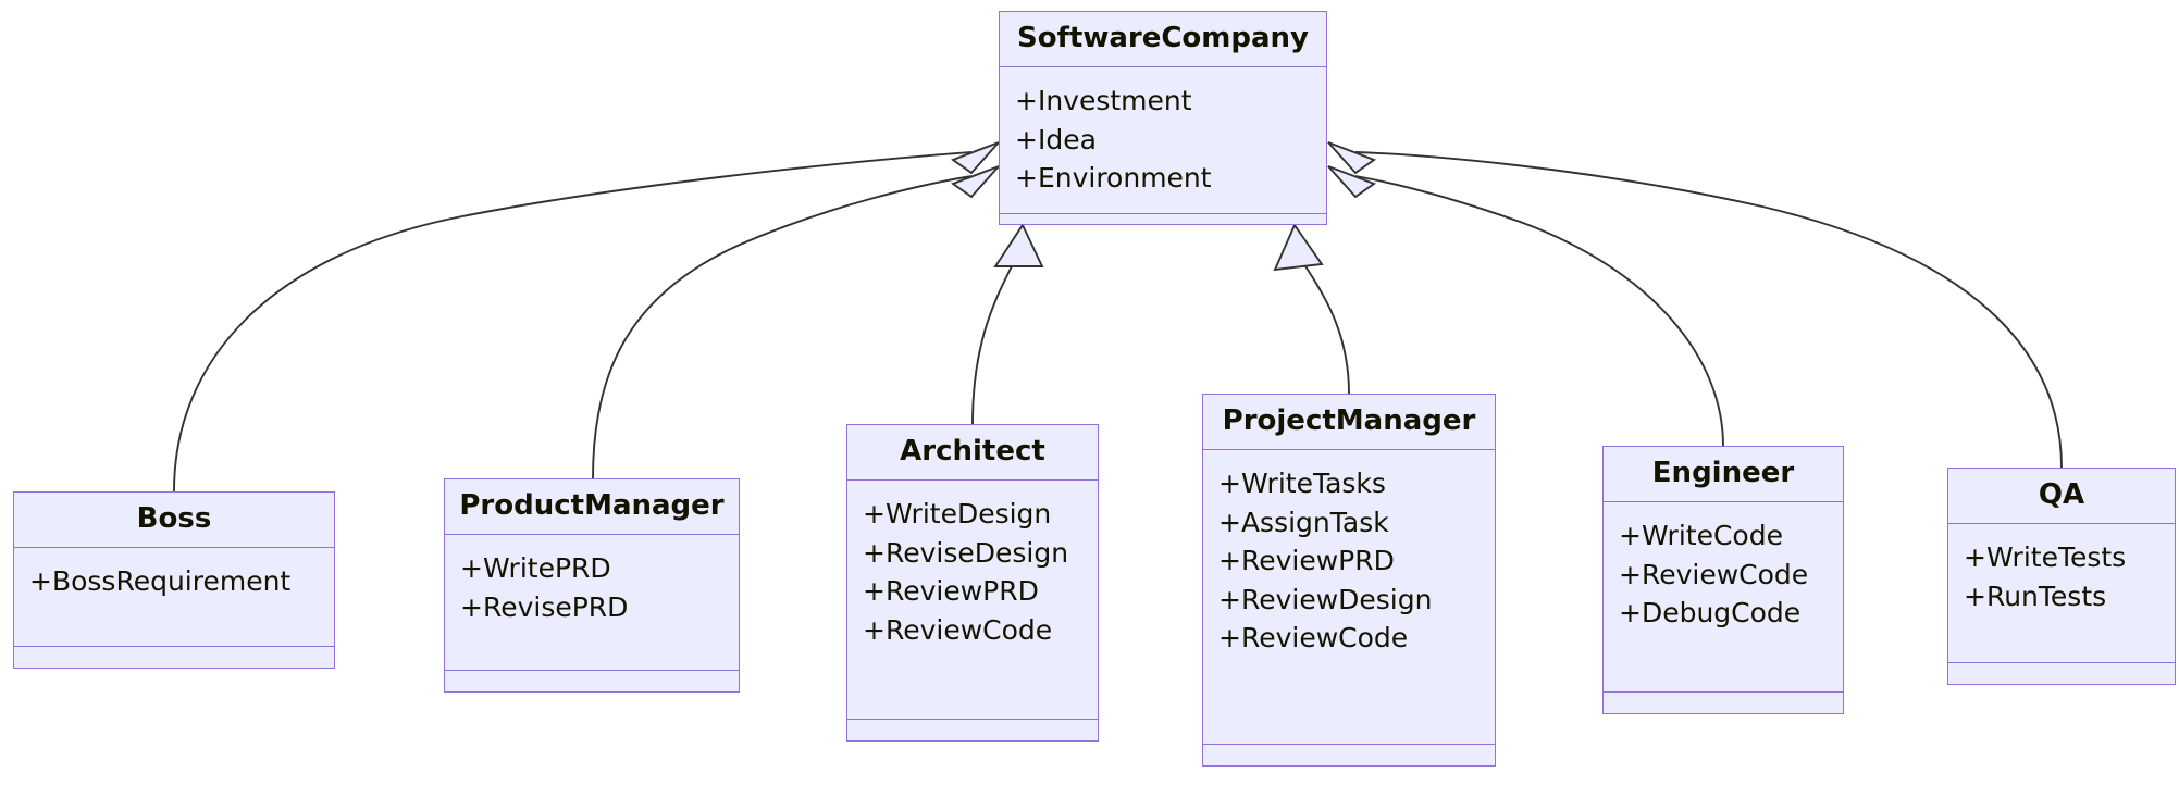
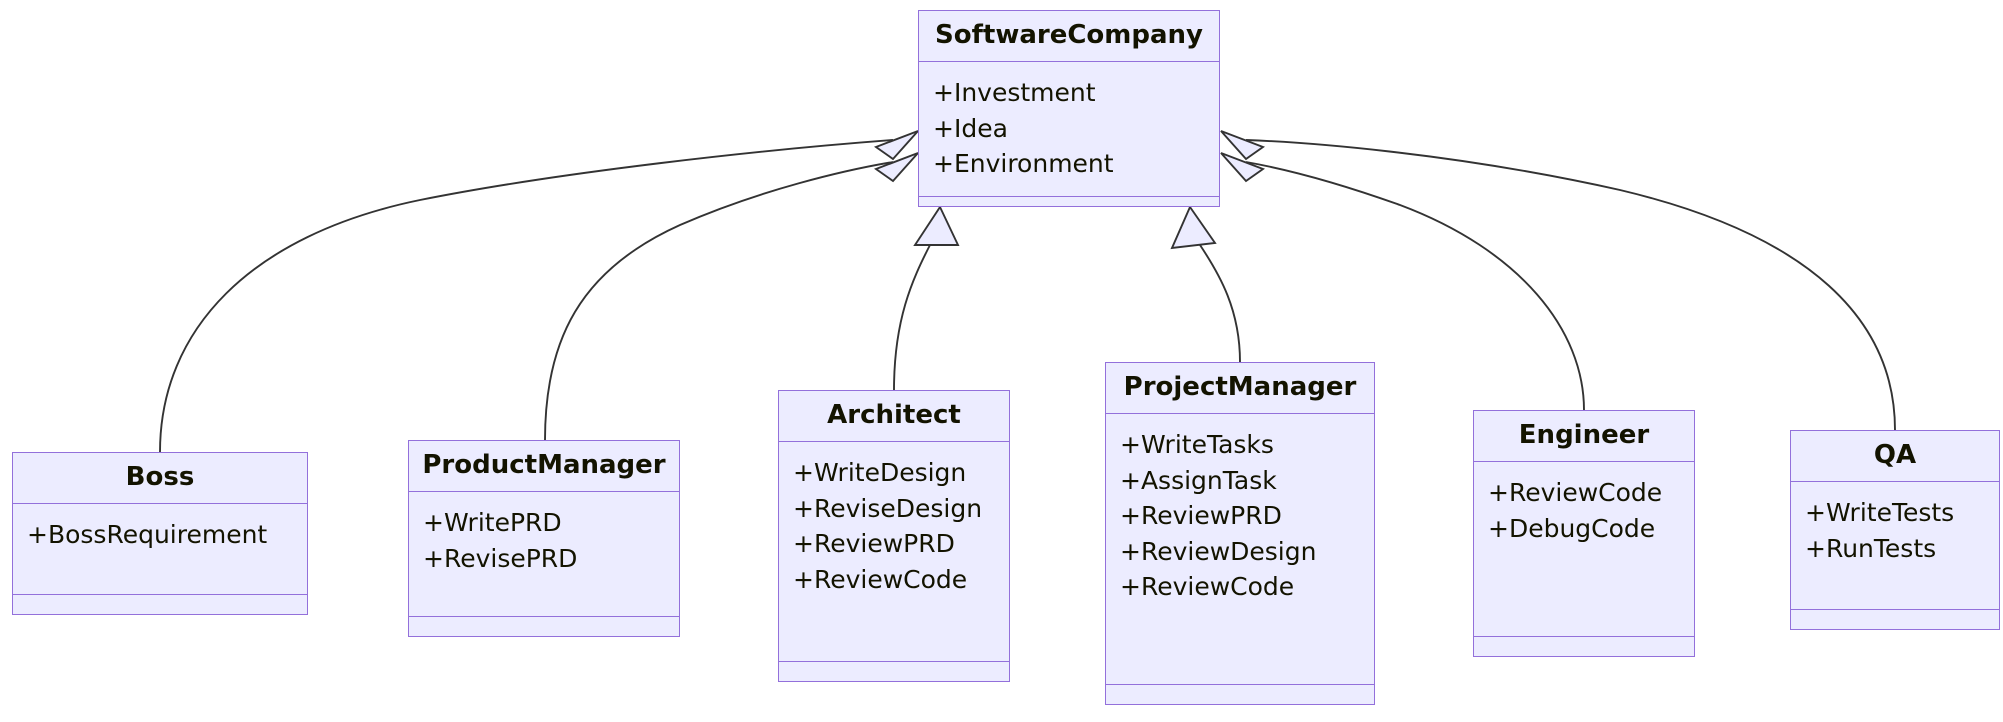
  SoftwareCompany
  +Investment
  +Idea
  +Environment
  Boss
  +BossRequirement
  ProductManager
  +WritePRD
  +RevisePRD
  Architect
  +WriteDesign
  +ReviseDesign
  +ReviewPRD
  +ReviewCode
  ProjectManager
  +WriteTasks
  +AssignTask
  +ReviewPRD
  +ReviewDesign
  +ReviewCode
  Engineer
- +WriteCode
  +ReviewCode
  +DebugCode
  QA
  +WriteTests
  +RunTests
